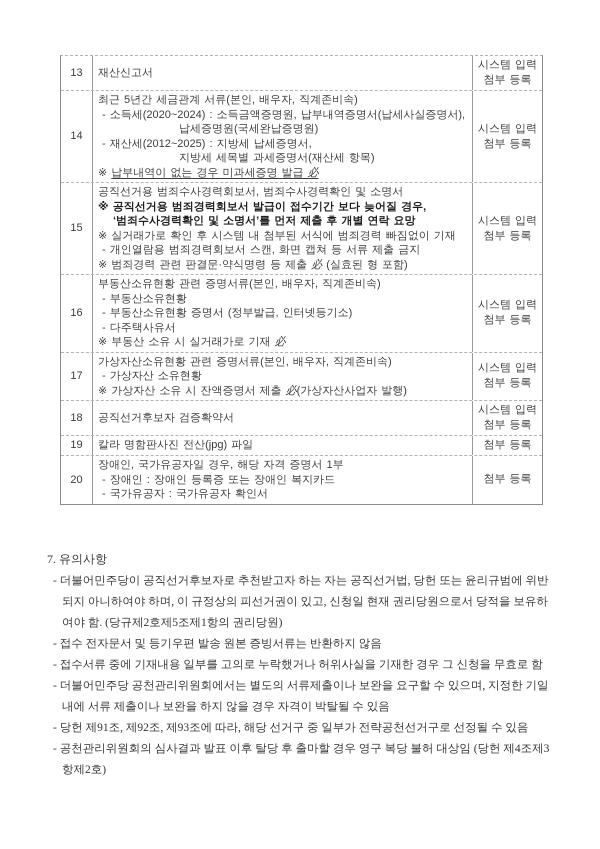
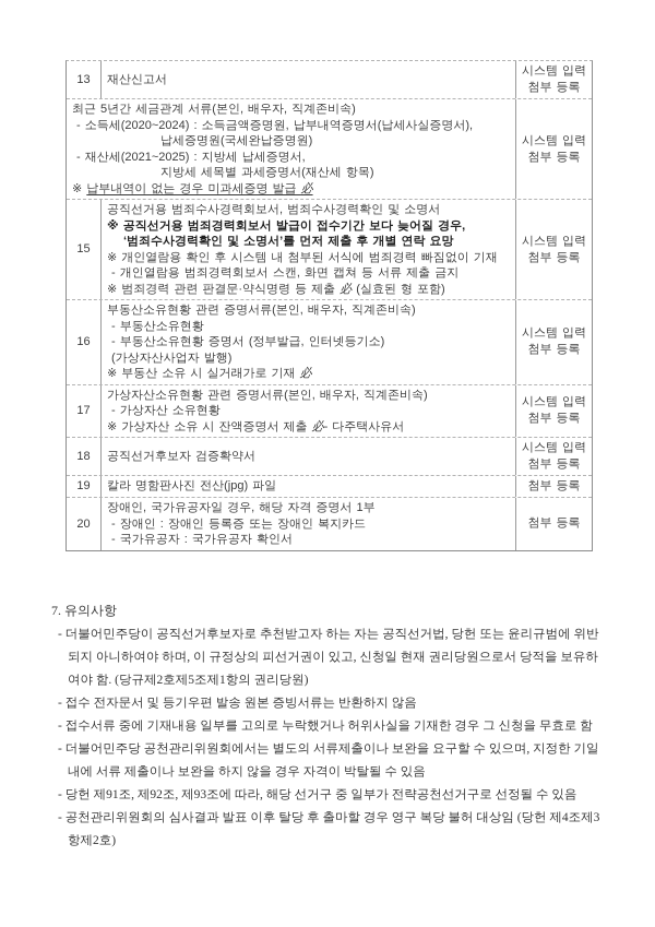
  13
  재산신고서
  시스템 입력
  첨부 등록
- 14
  최근 5년간 세금관계 서류(본인, 배우자, 직계존비속)
  - 소득세(2020~2024) : 소득금액증명원, 납부내역증명서(납세사실증명서),
  납세증명원(국세완납증명원)
- - 재산세(2012~2025) : 지방세 납세증명서,
+ - 재산세(2021~2025) : 지방세 납세증명서,
  지방세 세목별 과세증명서(재산세 항목)
  ※ 납부내역이 없는 경우 미과세증명 발급 必
  시스템 입력
  첨부 등록
  15
  공직선거용 범죄수사경력회보서, 범죄수사경력확인 및 소명서
  ※ 공직선거용 범죄경력회보서 발급이 접수기간 보다 늦어질 경우,
  ‘범죄수사경력확인 및 소명서’를 먼저 제출 후 개별 연락 요망
- ※ 실거래가로 확인 후 시스템 내 첨부된 서식에 범죄경력 빠짐없이 기재
+ ※ 개인열람용 확인 후 시스템 내 첨부된 서식에 범죄경력 빠짐없이 기재
  - 개인열람용 범죄경력회보서 스캔, 화면 캡쳐 등 서류 제출 금지
  ※ 범죄경력 관련 판결문·약식명령 등 제출 必 (실효된 형 포함)
  시스템 입력
  첨부 등록
  16
  부동산소유현황 관련 증명서류(본인, 배우자, 직계존비속)
  - 부동산소유현황
  - 부동산소유현황 증명서 (정부발급, 인터넷등기소)
- - 다주택사유서
+ (가상자산사업자 발행)
  ※ 부동산 소유 시 실거래가로 기재 必
  시스템 입력
  첨부 등록
  17
  가상자산소유현황 관련 증명서류(본인, 배우자, 직계존비속)
  - 가상자산 소유현황
- ※ 가상자산 소유 시 잔액증명서 제출 必(가상자산사업자 발행)
+ ※ 가상자산 소유 시 잔액증명서 제출 必- 다주택사유서
  시스템 입력
  첨부 등록
  18
  공직선거후보자 검증확약서
  시스템 입력
  첨부 등록
  19
  칼라 명함판사진 전산(jpg) 파일
  첨부 등록
  20
  장애인, 국가유공자일 경우, 해당 자격 증명서 1부
  - 장애인 : 장애인 등록증 또는 장애인 복지카드
  - 국가유공자 : 국가유공자 확인서
  첨부 등록
  7. 유의사항
  - 더불어민주당이 공직선거후보자로 추천받고자 하는 자는 공직선거법, 당헌 또는 윤리규범에 위반되지 아니하여야 하며, 이 규정상의 피선거권이 있고, 신청일 현재 권리당원으로서 당적을 보유하여야 함. (당규제2호제5조제1항의 권리당원)
  - 접수 전자문서 및 등기우편 발송 원본 증빙서류는 반환하지 않음
  - 접수서류 중에 기재내용 일부를 고의로 누락했거나 허위사실을 기재한 경우 그 신청을 무효로 함
  - 더불어민주당 공천관리위원회에서는 별도의 서류제출이나 보완을 요구할 수 있으며, 지정한 기일 내에 서류 제출이나 보완을 하지 않을 경우 자격이 박탈될 수 있음
  - 당헌 제91조, 제92조, 제93조에 따라, 해당 선거구 중 일부가 전략공천선거구로 선정될 수 있음
  - 공천관리위원회의 심사결과 발표 이후 탈당 후 출마할 경우 영구 복당 불허 대상임 (당헌 제4조제3항제2호)
